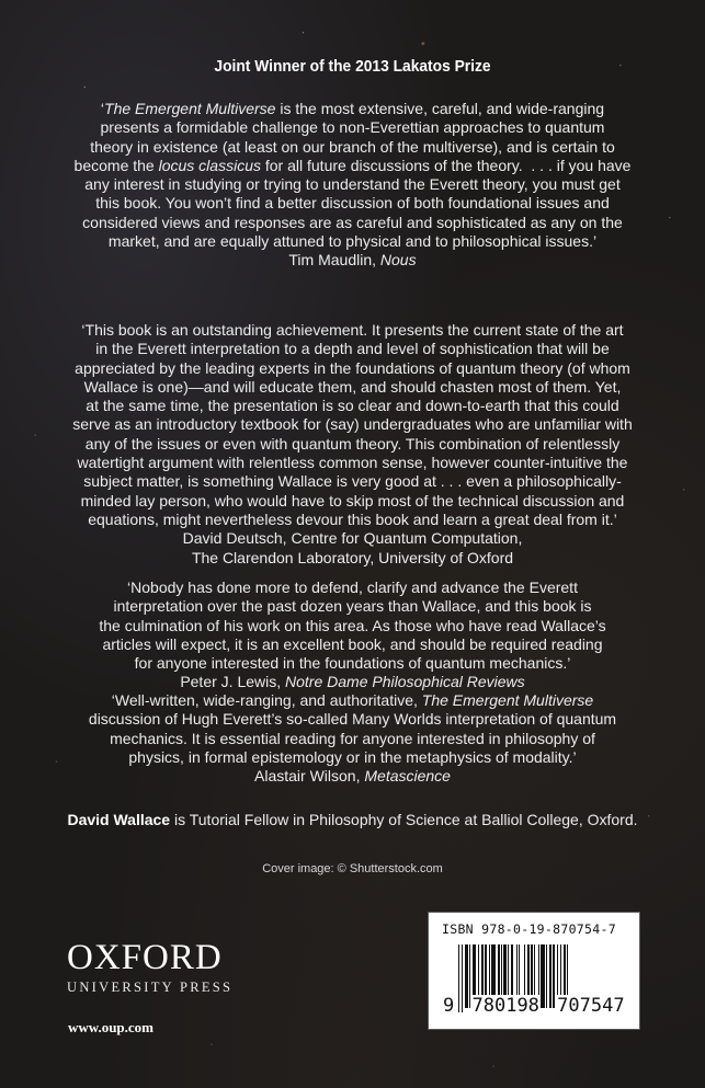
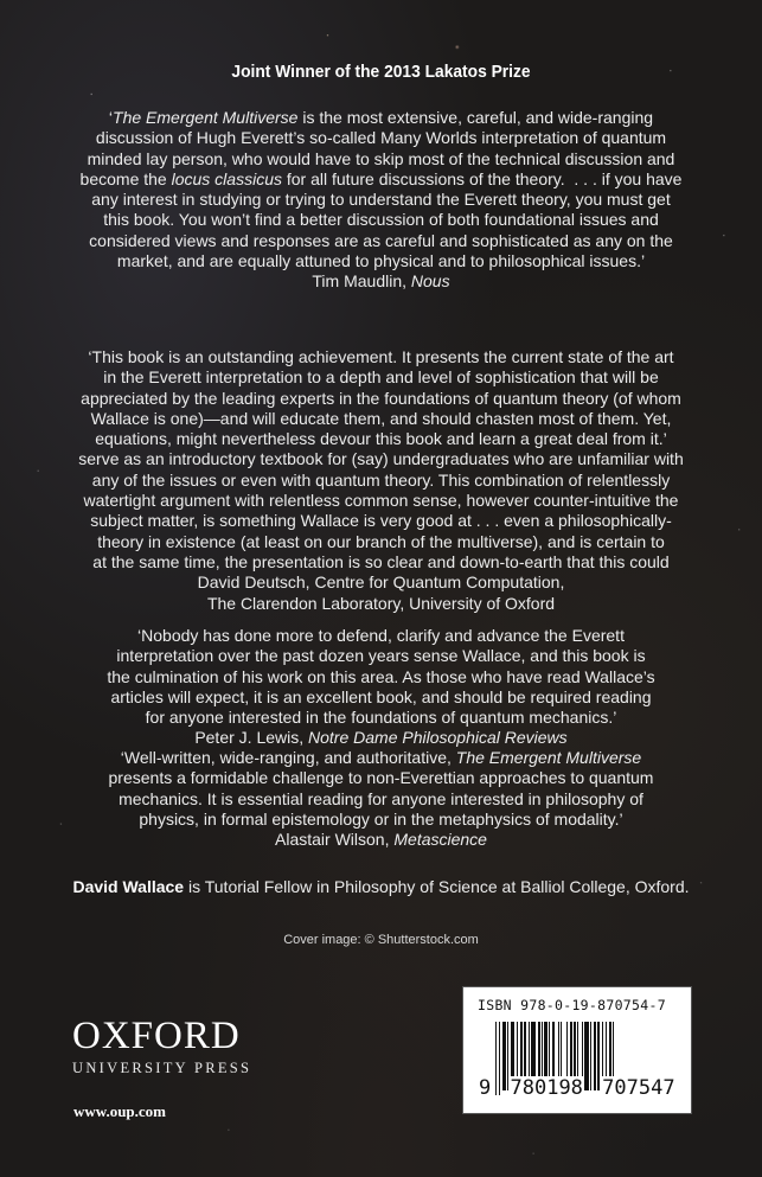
  Joint Winner of the 2013 Lakatos Prize
  ‘The Emergent Multiverse is the most extensive, careful, and wide-ranging
- presents a formidable challenge to non-Everettian approaches to quantum
+ discussion of Hugh Everett’s so-called Many Worlds interpretation of quantum
- theory in existence (at least on our branch of the multiverse), and is certain to
+ minded lay person, who would have to skip most of the technical discussion and
  become the locus classicus for all future discussions of the theory. . . . if you have
  any interest in studying or trying to understand the Everett theory, you must get
  this book. You won’t find a better discussion of both foundational issues and
  considered views and responses are as careful and sophisticated as any on the
  market, and are equally attuned to physical and to philosophical issues.’
  Tim Maudlin, Nous
  ‘This book is an outstanding achievement. It presents the current state of the art
  in the Everett interpretation to a depth and level of sophistication that will be
  appreciated by the leading experts in the foundations of quantum theory (of whom
  Wallace is one)—and will educate them, and should chasten most of them. Yet,
- at the same time, the presentation is so clear and down-to-earth that this could
+ equations, might nevertheless devour this book and learn a great deal from it.’
  serve as an introductory textbook for (say) undergraduates who are unfamiliar with
  any of the issues or even with quantum theory. This combination of relentlessly
  watertight argument with relentless common sense, however counter-intuitive the
  subject matter, is something Wallace is very good at . . . even a philosophically-
- minded lay person, who would have to skip most of the technical discussion and
+ theory in existence (at least on our branch of the multiverse), and is certain to
- equations, might nevertheless devour this book and learn a great deal from it.’
+ at the same time, the presentation is so clear and down-to-earth that this could
  David Deutsch, Centre for Quantum Computation,
  The Clarendon Laboratory, University of Oxford
  ‘Nobody has done more to defend, clarify and advance the Everett
- interpretation over the past dozen years than Wallace, and this book is
+ interpretation over the past dozen years sense Wallace, and this book is
  the culmination of his work on this area. As those who have read Wallace’s
  articles will expect, it is an excellent book, and should be required reading
  for anyone interested in the foundations of quantum mechanics.’
  Peter J. Lewis, Notre Dame Philosophical Reviews
  ‘Well-written, wide-ranging, and authoritative, The Emergent Multiverse
- discussion of Hugh Everett’s so-called Many Worlds interpretation of quantum
+ presents a formidable challenge to non-Everettian approaches to quantum
  mechanics. It is essential reading for anyone interested in philosophy of
  physics, in formal epistemology or in the metaphysics of modality.’
  Alastair Wilson, Metascience
  David Wallace is Tutorial Fellow in Philosophy of Science at Balliol College, Oxford.
  Cover image: © Shutterstock.com
  OXFORD
  UNIVERSITY PRESS
  www.oup.com
  ISBN 978-0-19-870754-7
  9 780198 707547
